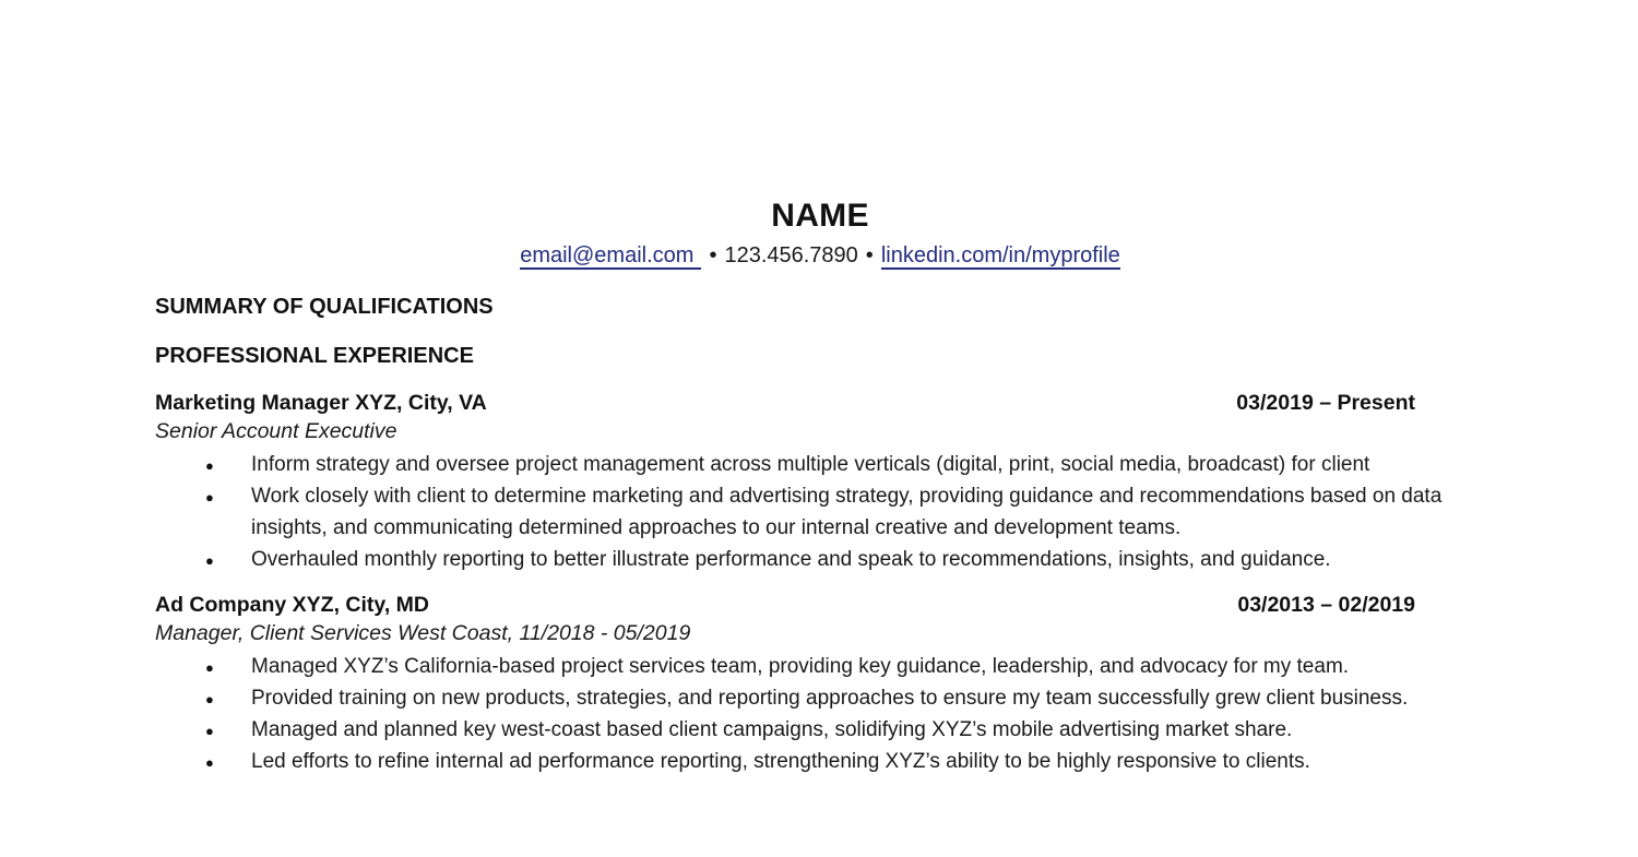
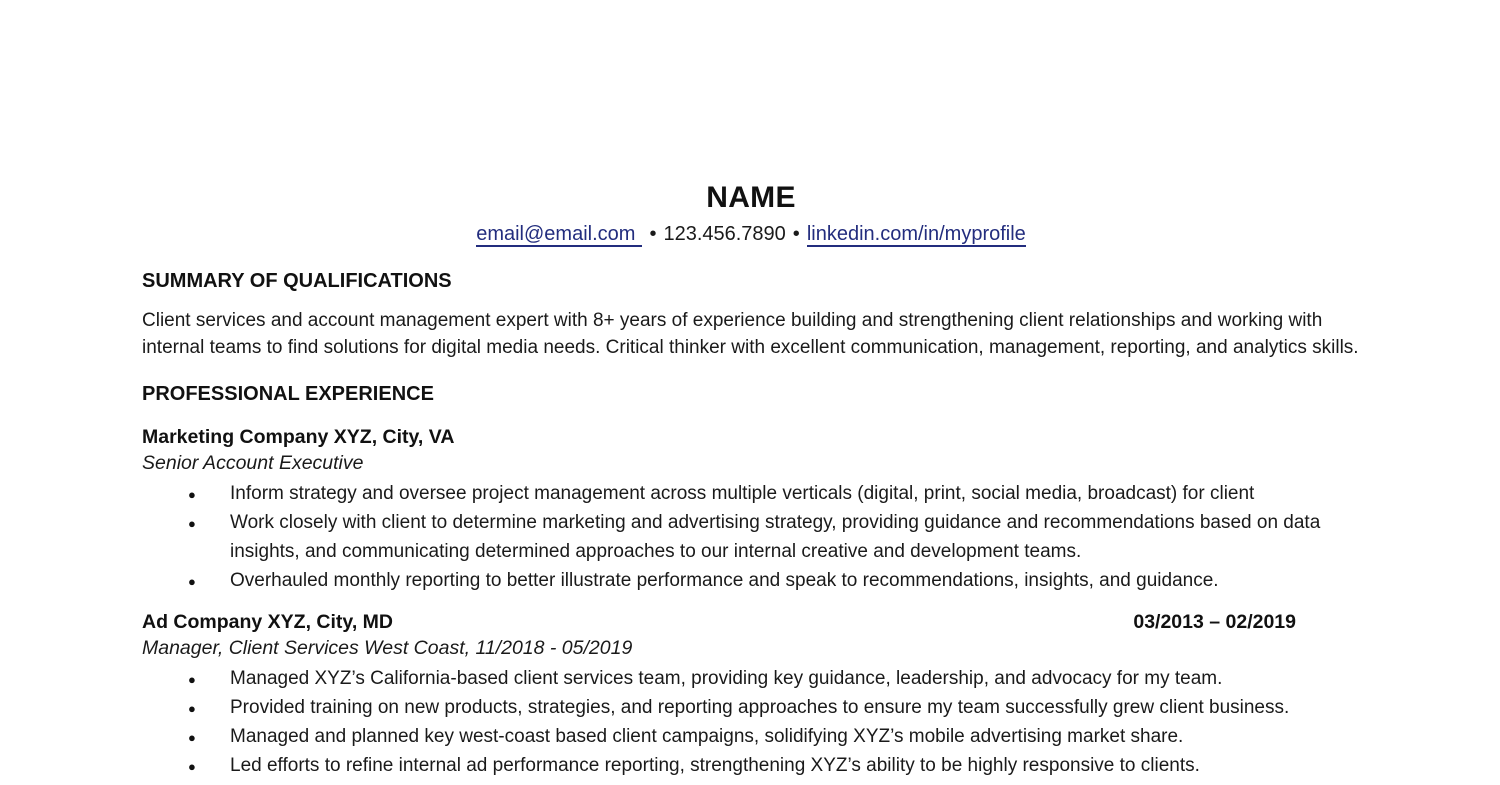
  NAME
  email@email.com • 123.456.7890 • linkedin.com/in/myprofile
  SUMMARY OF QUALIFICATIONS
+ Client services and account management expert with 8+ years of experience building and strengthening client relationships and working with internal teams to find solutions for digital media needs. Critical thinker with excellent communication, management, reporting, and analytics skills.
  PROFESSIONAL EXPERIENCE
- Marketing Manager XYZ, City, VA
+ Marketing Company XYZ, City, VA
- 03/2019 – Present
  Senior Account Executive
  Inform strategy and oversee project management across multiple verticals (digital, print, social media, broadcast) for client
  Work closely with client to determine marketing and advertising strategy, providing guidance and recommendations based on data insights, and communicating determined approaches to our internal creative and development teams.
  Overhauled monthly reporting to better illustrate performance and speak to recommendations, insights, and guidance.
  Ad Company XYZ, City, MD
  03/2013 – 02/2019
  Manager, Client Services West Coast, 11/2018 - 05/2019
- Managed XYZ’s California-based project services team, providing key guidance, leadership, and advocacy for my team.
+ Managed XYZ’s California-based client services team, providing key guidance, leadership, and advocacy for my team.
  Provided training on new products, strategies, and reporting approaches to ensure my team successfully grew client business.
  Managed and planned key west-coast based client campaigns, solidifying XYZ’s mobile advertising market share.
  Led efforts to refine internal ad performance reporting, strengthening XYZ’s ability to be highly responsive to clients.
